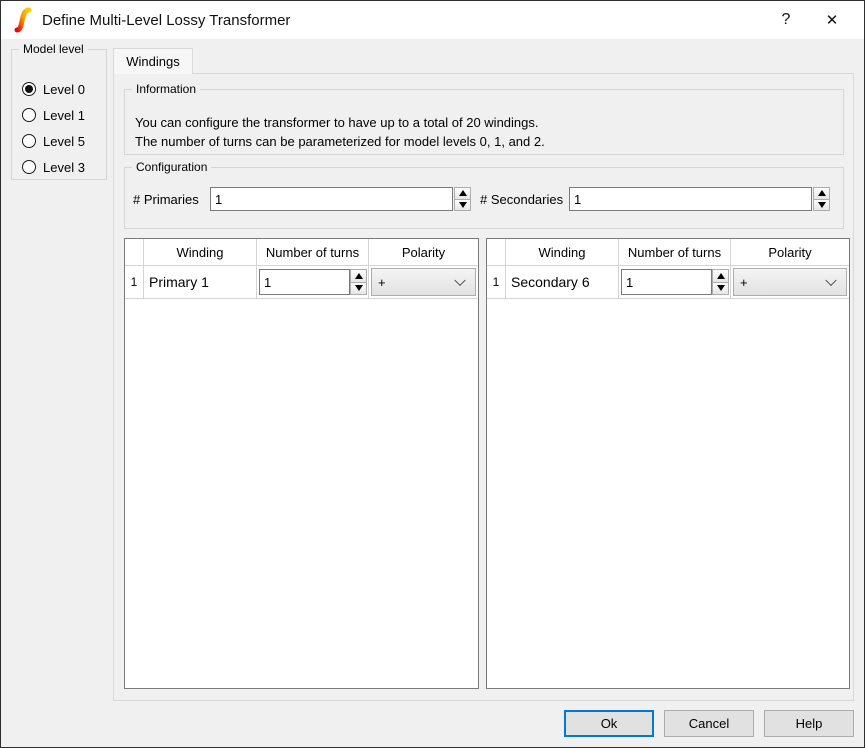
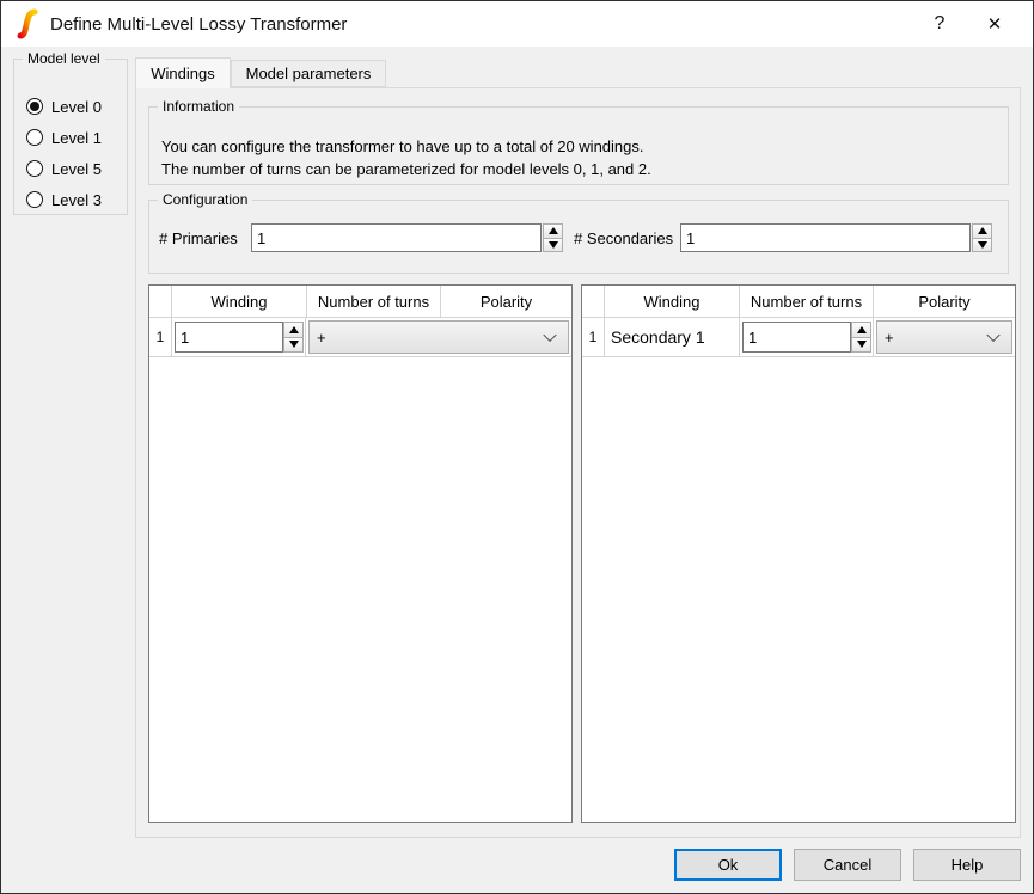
  Define Multi-Level Lossy Transformer
  ?
  ✕
  Model level
  Level 0
  Level 1
  Level 5
  Level 3
  Windings
+ Model parameters
  Information
  You can configure the transformer to have up to a total of 20 windings.
  The number of turns can be parameterized for model levels 0, 1, and 2.
  Configuration
  # Primaries
  1
  # Secondaries
  1
  Winding
  Number of turns
  Polarity
  1
- Primary 1
  1
  +
  Winding
  Number of turns
  Polarity
  1
- Secondary 6
+ Secondary 1
  1
  +
  Ok
  Cancel
  Help
